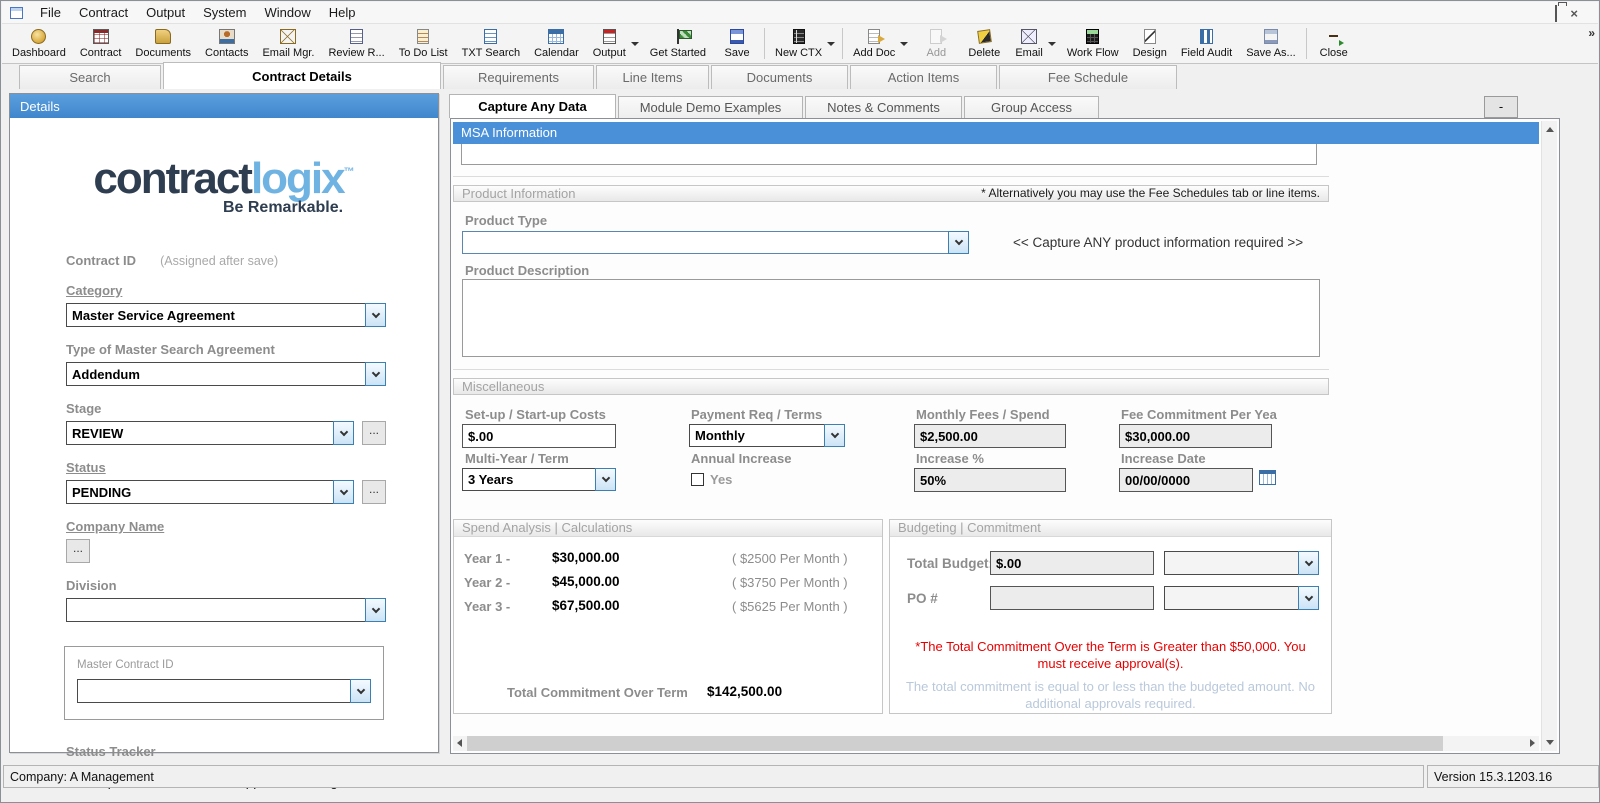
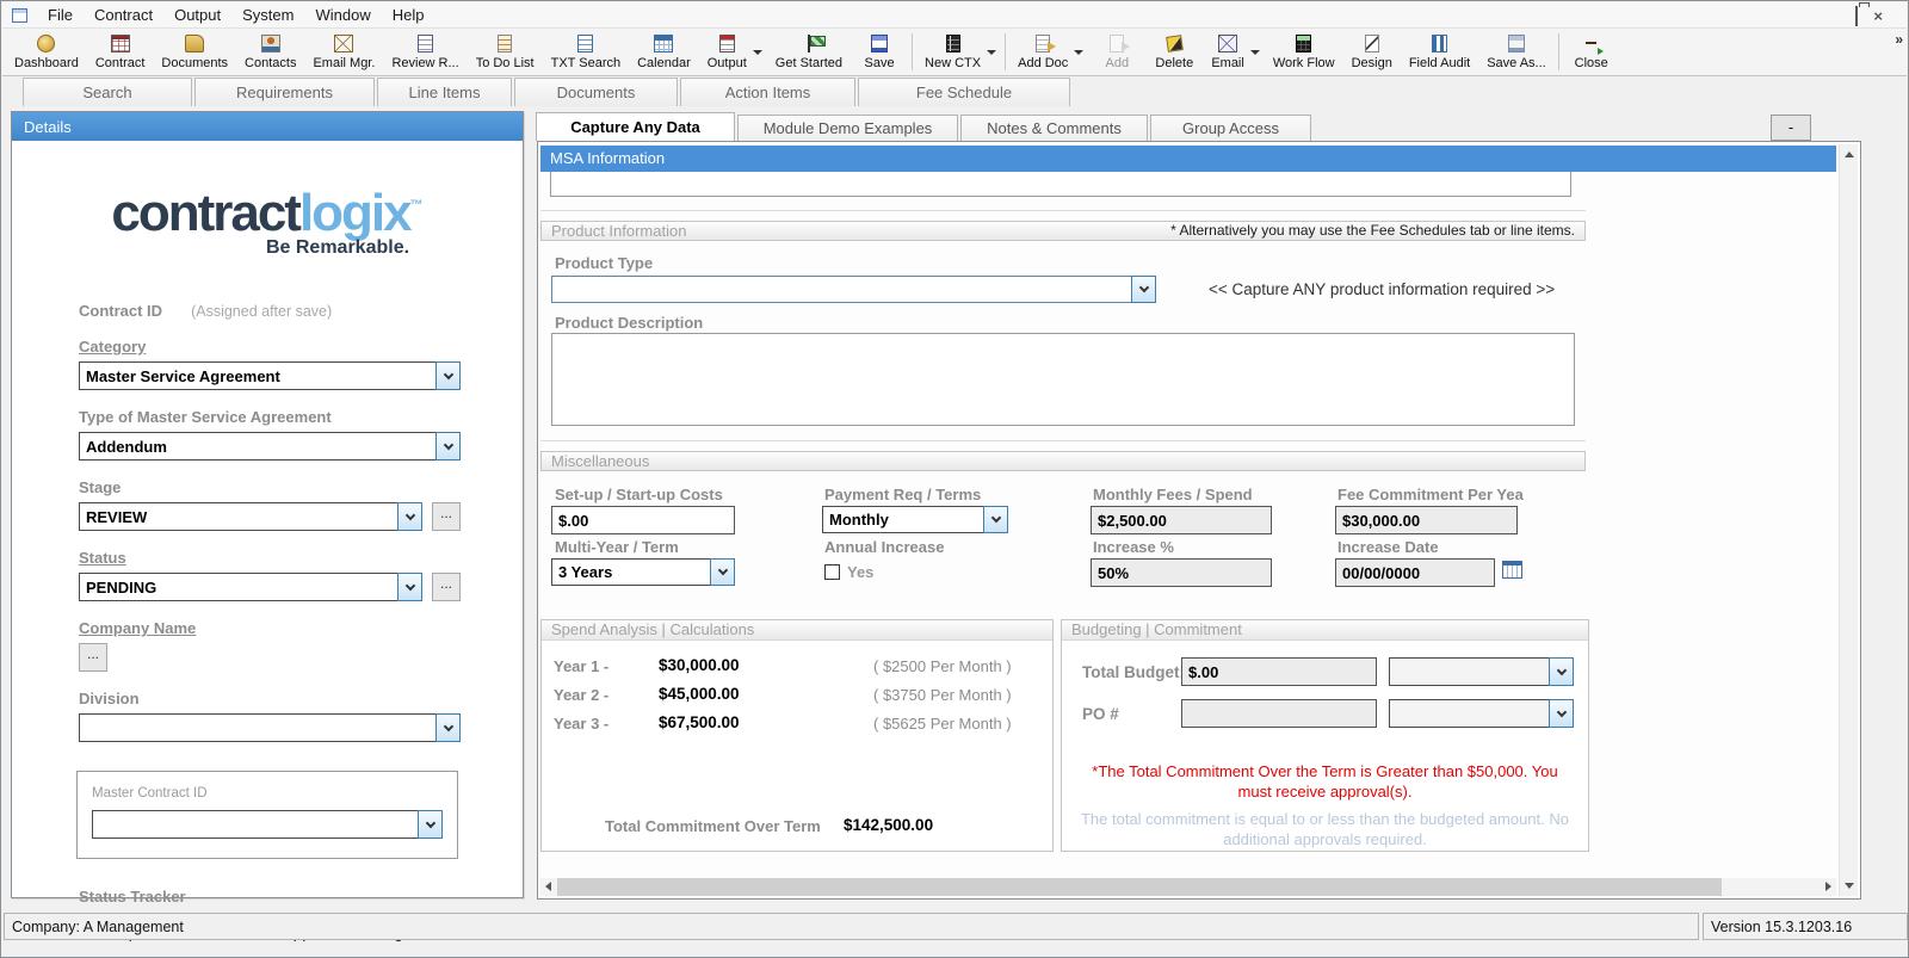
  File
  Contract
  Output
  System
  Window
  Help
  ×
  Dashboard
  Contract
  Documents
  Contacts
  Email Mgr.
  Review R...
  To Do List
  TXT Search
  Calendar
  Output
  Get Started
  Save
  New CTX
  Add Doc
  Add
  Delete
  Email
  Work Flow
  Design
  Field Audit
  Save As...
  Close
  »
  Search
- Contract Details
  Requirements
  Line Items
  Documents
  Action Items
  Fee Schedule
  Details
  contractlogix™
  Be Remarkable.
  Contract ID
  (Assigned after save)
  Category
  Master Service Agreement
- Type of Master Search Agreement
+ Type of Master Service Agreement
  Addendum
  Stage
  REVIEW
  ...
  Status
  PENDING
  ...
  Company Name
  ...
  Division
  Master Contract ID
  Status Tracker
  Capture Any Data
  Module Demo Examples
  Notes & Comments
  Group Access
  -
  MSA Information
  Product Information
  * Alternatively you may use the Fee Schedules tab or line items.
  Product Type
  << Capture ANY product information required >>
  Product Description
  Miscellaneous
  Set-up / Start-up Costs
  $.00
  Payment Req / Terms
  Monthly
  Monthly Fees / Spend
  $2,500.00
  Fee Commitment Per Yea
  $30,000.00
  Multi-Year / Term
  3 Years
  Annual Increase
  Yes
  Increase %
  50%
  Increase Date
  00/00/0000
  Spend Analysis | Calculations
  Year 1 -
  $30,000.00
  ( $2500 Per Month )
  Year 2 -
  $45,000.00
  ( $3750 Per Month )
  Year 3 -
  $67,500.00
  ( $5625 Per Month )
  Total Commitment Over Term
  $142,500.00
  Budgeting | Commitment
  Total Budget
  $.00
  PO #
  *The Total Commitment Over the Term is Greater than $50,000. You must receive approval(s).
  The total commitment is equal to or less than the budgeted amount. No additional approvals required.
  Company: A Management
  Version 15.3.1203.16
